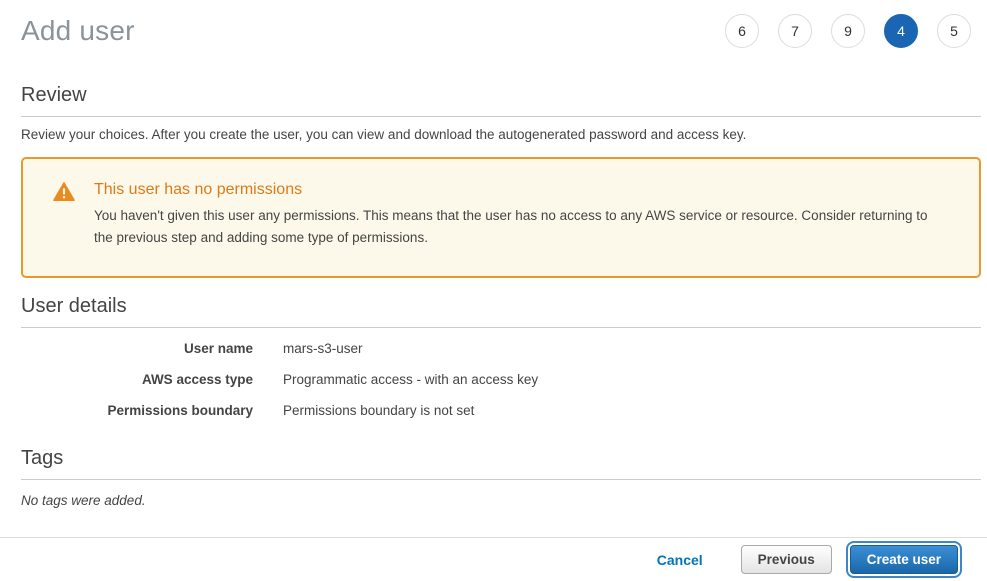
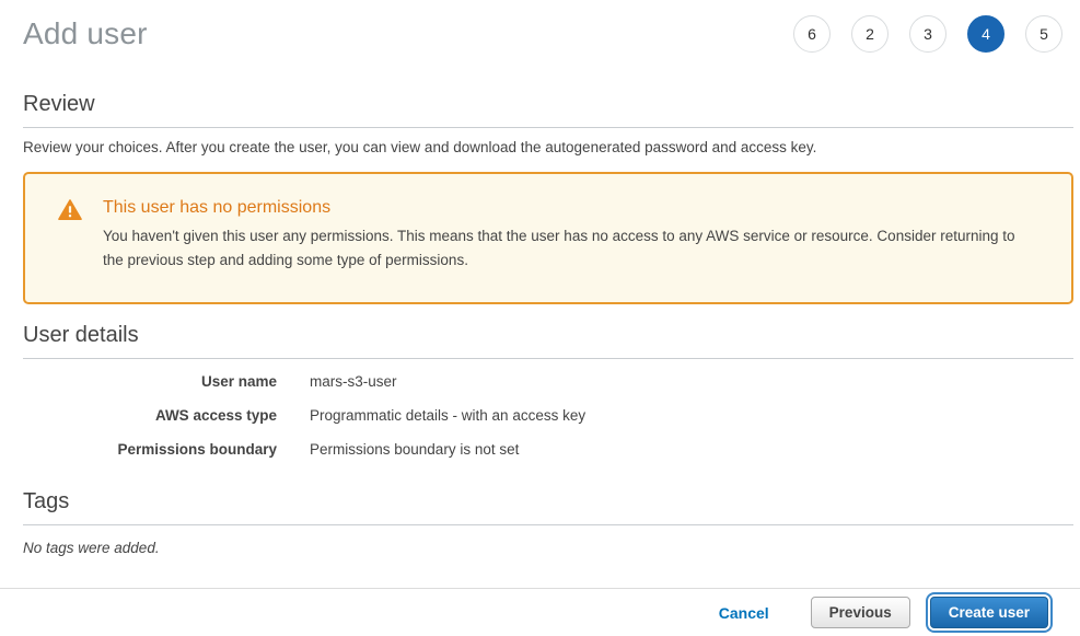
  Add user
  6
- 7
+ 2
- 9
+ 3
  4
  5
  Review
  Review your choices. After you create the user, you can view and download the autogenerated password and access key.
  This user has no permissions
  You haven't given this user any permissions. This means that the user has no access to any AWS service or resource. Consider returning to the previous step and adding some type of permissions.
  User details
  User name
  mars-s3-user
  AWS access type
- Programmatic access - with an access key
+ Programmatic details - with an access key
  Permissions boundary
  Permissions boundary is not set
  Tags
  No tags were added.
  Cancel
  Previous
  Create user
